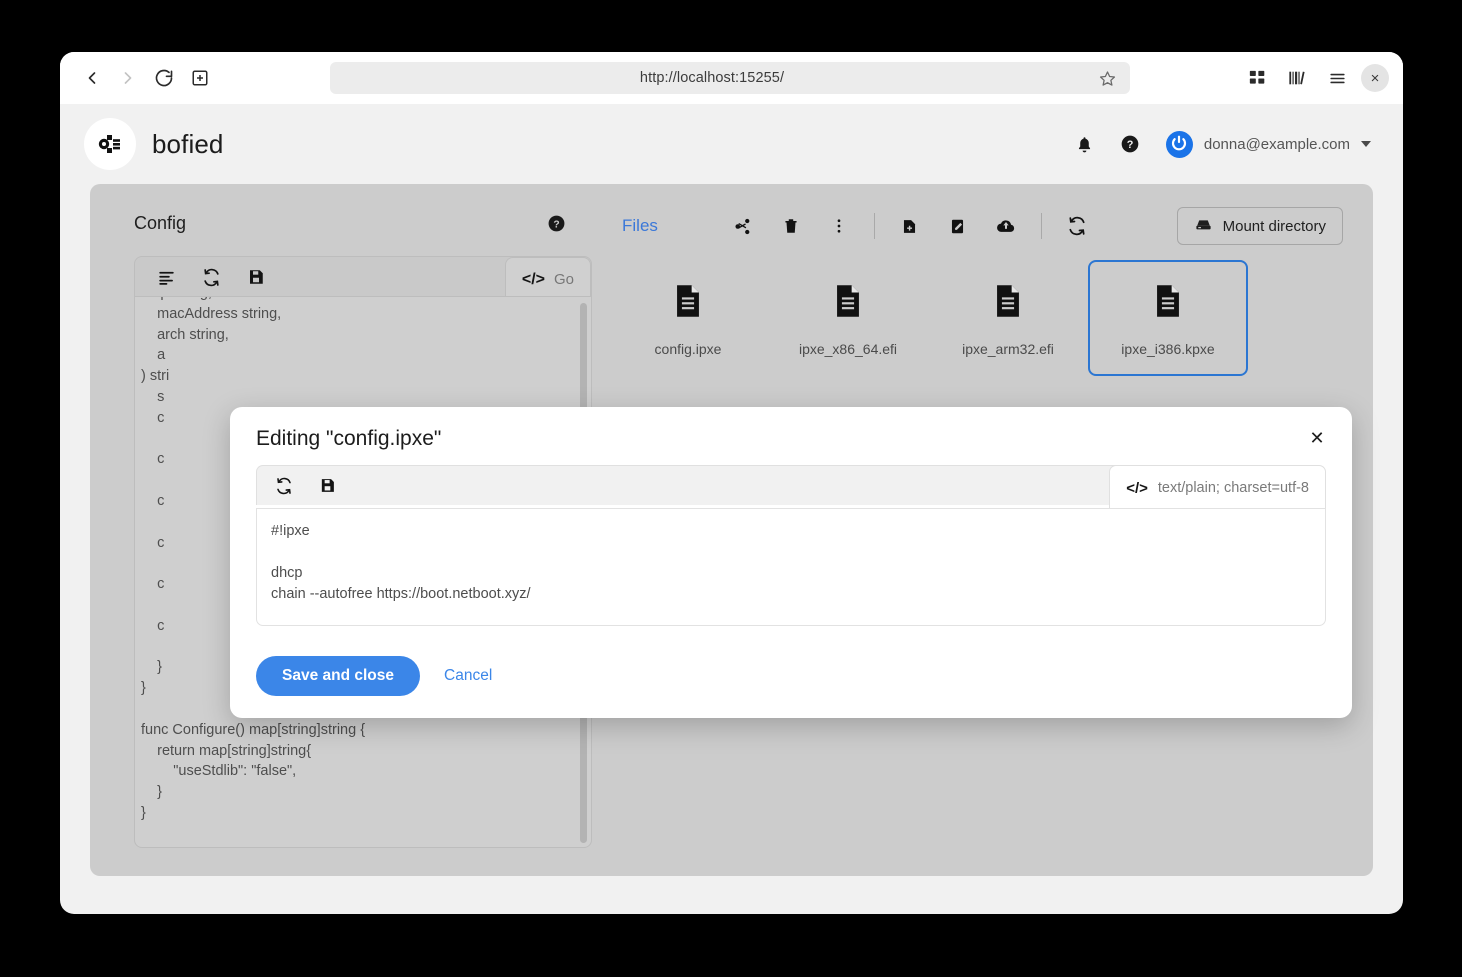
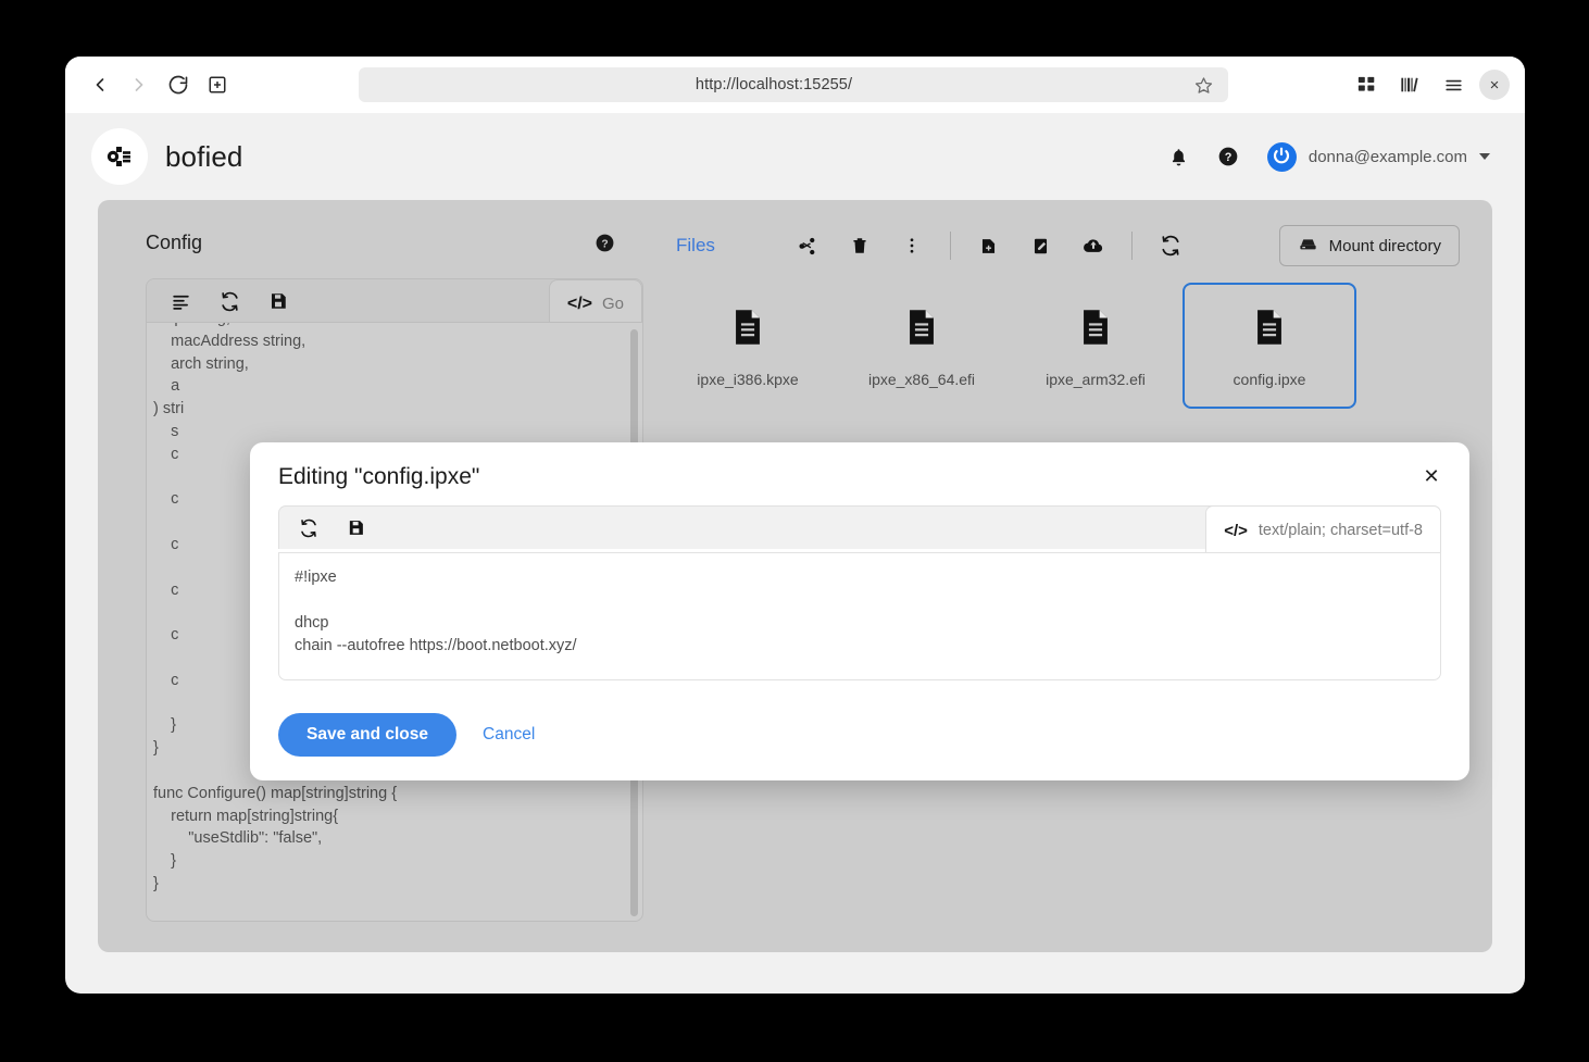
  http://localhost:15255/
  ×
  bofied
  ?
  donna@example.com
  Config
  ?
  </>
  Go
  macAddress string,
  arch string,
  a
  ) stri
  s
  c
  c
  c
  c
  c
  c
  }
  }
  func Configure() map[string]string {
  return map[string]string{
  "useStdlib": "false",
  }
  }
  Files
  Mount directory
- config.ipxe
+ ipxe_i386.kpxe
  ipxe_x86_64.efi
  ipxe_arm32.efi
- ipxe_i386.kpxe
+ config.ipxe
  Editing "config.ipxe"
  ✕
  </>
  text/plain; charset=utf-8
  #!ipxe
  dhcp
  chain --autofree https://boot.netboot.xyz/
  Save and close
  Cancel
